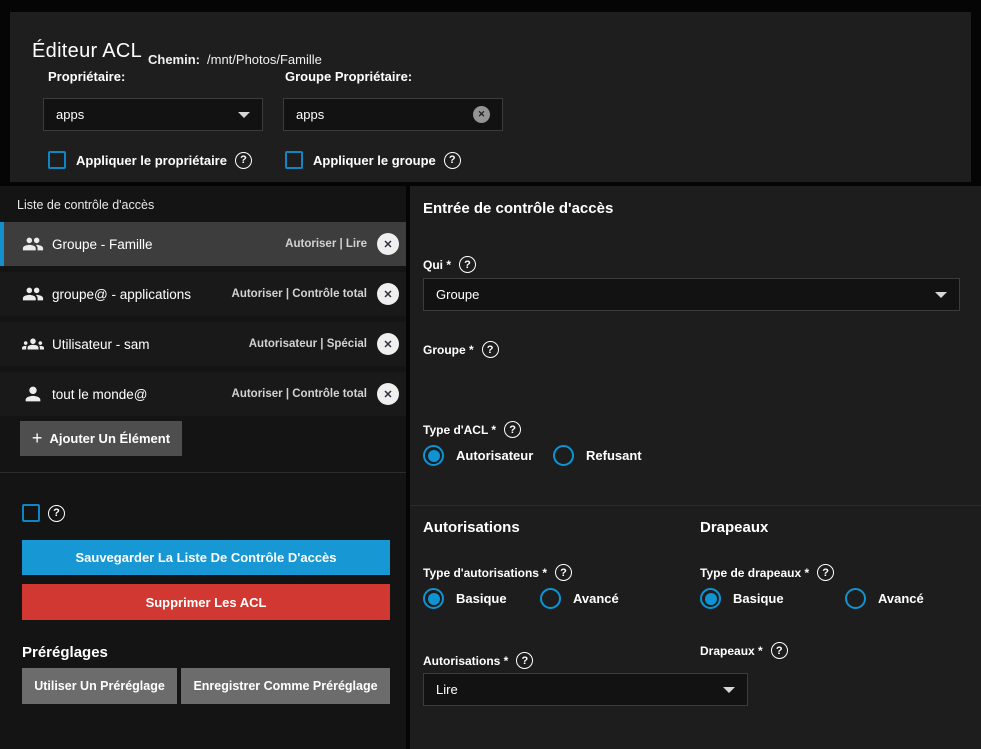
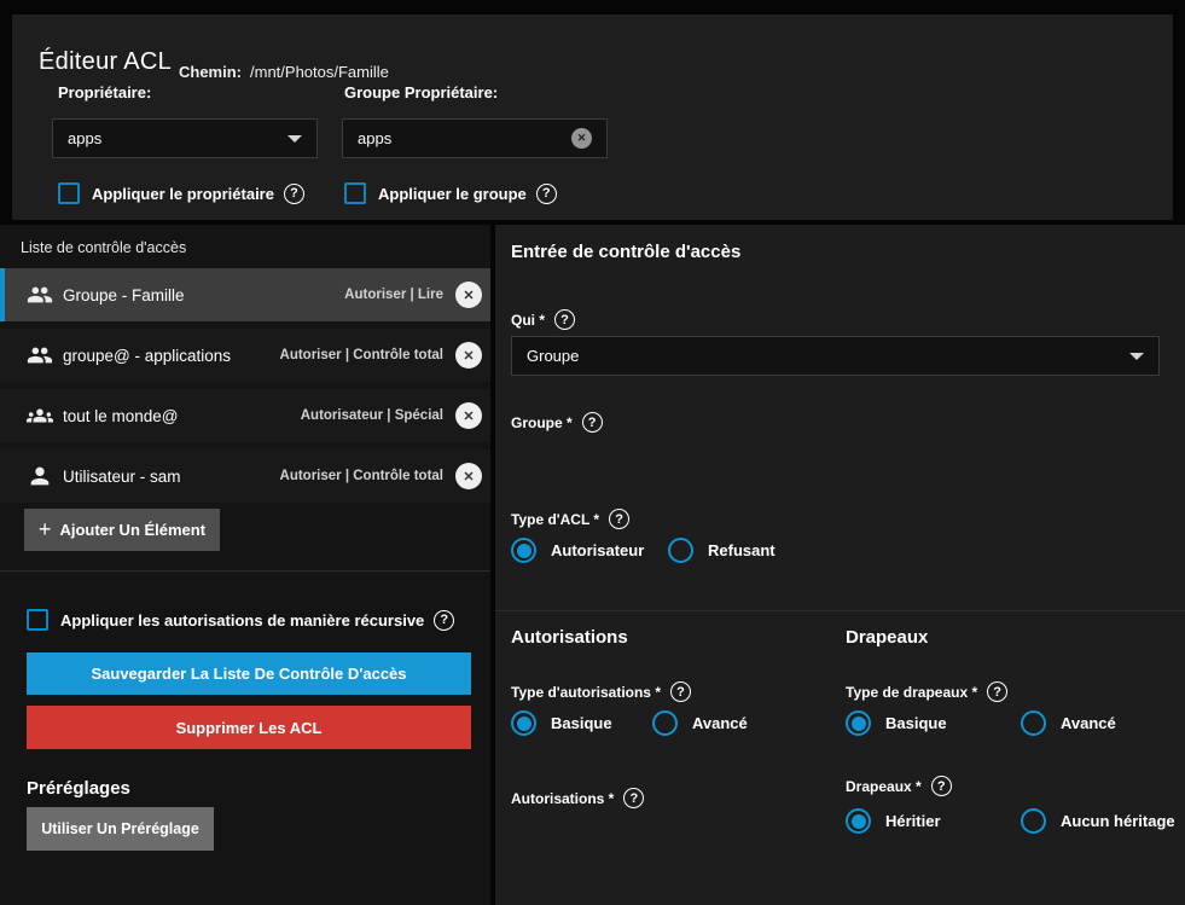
  Éditeur ACL
  Chemin: /mnt/Photos/Famille
  Propriétaire:
  Groupe Propriétaire:
  apps
  apps
  ✕
  Appliquer le propriétaire
  ?
  Appliquer le groupe
  ?
  Liste de contrôle d'accès
  Groupe - Famille
  Autoriser | Lire
  ✕
  groupe@ - applications
  Autoriser | Contrôle total
  ✕
- Utilisateur - sam
+ tout le monde@
  Autorisateur | Spécial
  ✕
- tout le monde@
+ Utilisateur - sam
  Autoriser | Contrôle total
  ✕
  +
  Ajouter Un Élément
+ Appliquer les autorisations de manière récursive
  ?
  Sauvegarder La Liste De Contrôle D'accès
  Supprimer Les ACL
  Préréglages
  Utiliser Un Préréglage
- Enregistrer Comme Préréglage
  Entrée de contrôle d'accès
  Qui *
  ?
  Groupe
  Groupe *
  ?
  Type d'ACL *
  ?
  Autorisateur
  Refusant
  Autorisations
  Drapeaux
  Type d'autorisations *
  ?
  Basique
  Avancé
  Type de drapeaux *
  ?
  Basique
  Avancé
  Autorisations *
  ?
- Lire
  Drapeaux *
  ?
+ Héritier
+ Aucun héritage
